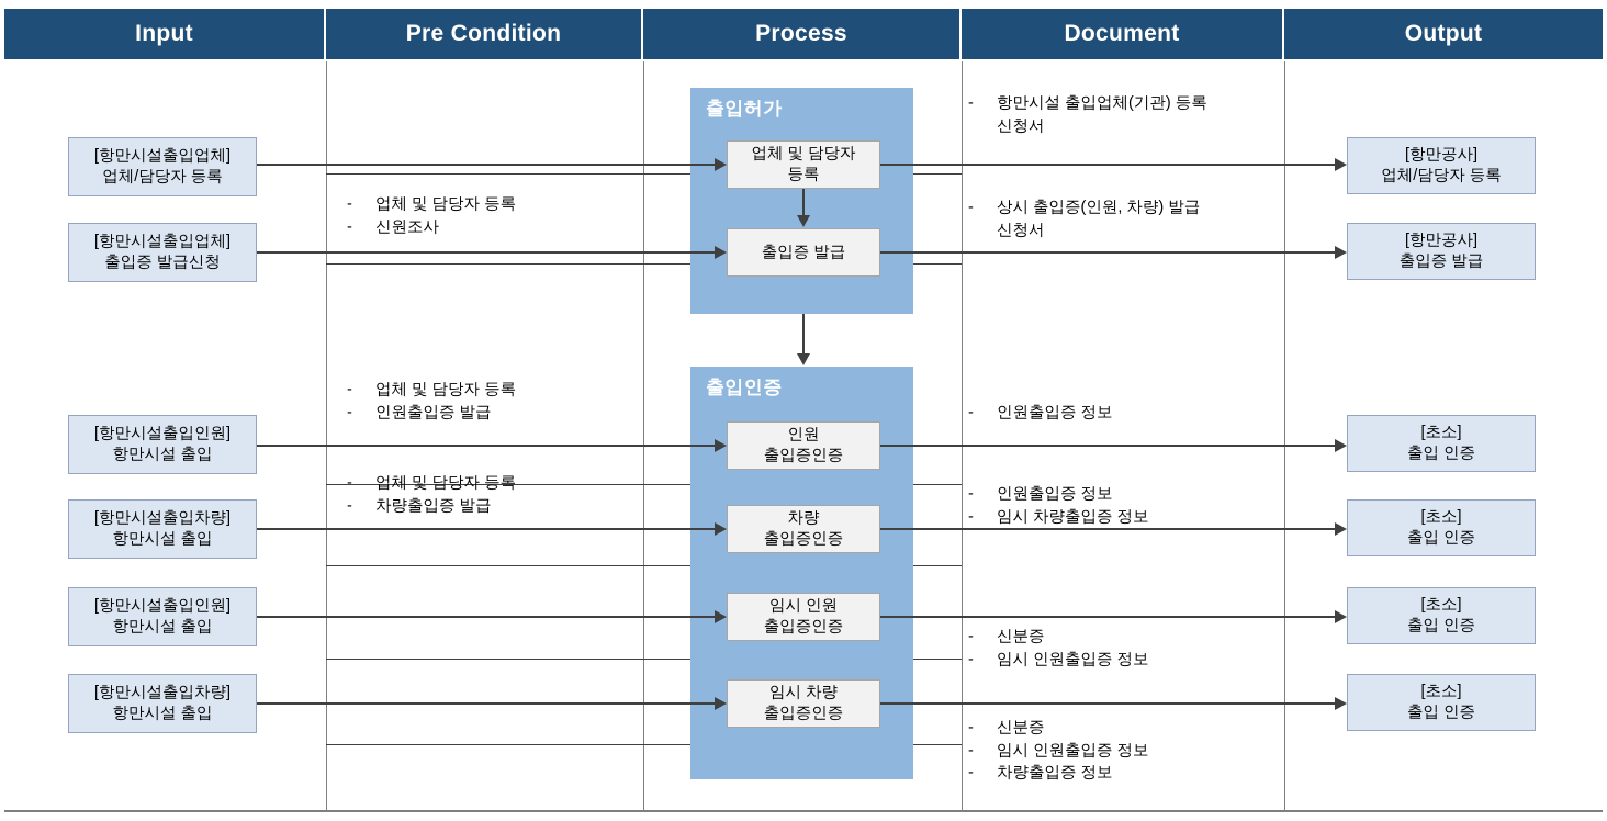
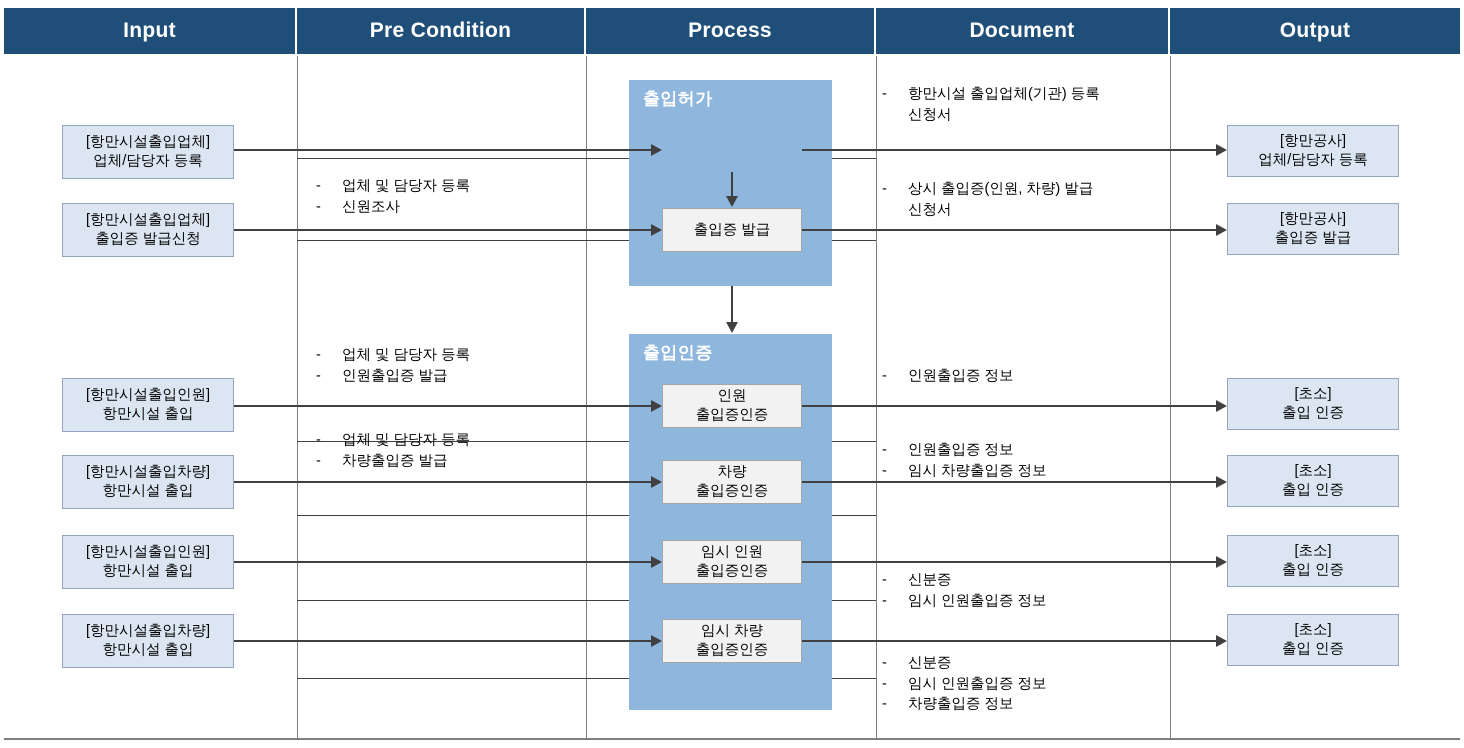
  Input
  Pre Condition
  Process
  Document
  Output
  [항만시설출입업체]
  업체/담당자 등록
  [항만시설출입업체]
  출입증 발급신청
  [항만시설출입인원]
  항만시설 출입
  [항만시설출입차량]
  항만시설 출입
  [항만시설출입인원]
  항만시설 출입
  [항만시설출입차량]
  항만시설 출입
  -
  업체 및 담당자 등록
  -
  신원조사
  -
  업체 및 담당자 등록
  -
  인원출입증 발급
  -
  업체 및 담당자 등록
  -
  차량출입증 발급
  출입허가
- 업체 및 담당자
- 등록
  출입증 발급
  출입인증
  인원
  출입증인증
  차량
  출입증인증
  임시 인원
  출입증인증
  임시 차량
  출입증인증
  -
  항만시설 출입업체(기관) 등록
  신청서
  -
  상시 출입증(인원, 차량) 발급
  신청서
  -
  인원출입증 정보
  -
  인원출입증 정보
  -
  임시 차량출입증 정보
  -
  신분증
  -
  임시 인원출입증 정보
  -
  신분증
  -
  임시 인원출입증 정보
  -
  차량출입증 정보
  [항만공사]
  업체/담당자 등록
  [항만공사]
  출입증 발급
  [초소]
  출입 인증
  [초소]
  출입 인증
  [초소]
  출입 인증
  [초소]
  출입 인증
